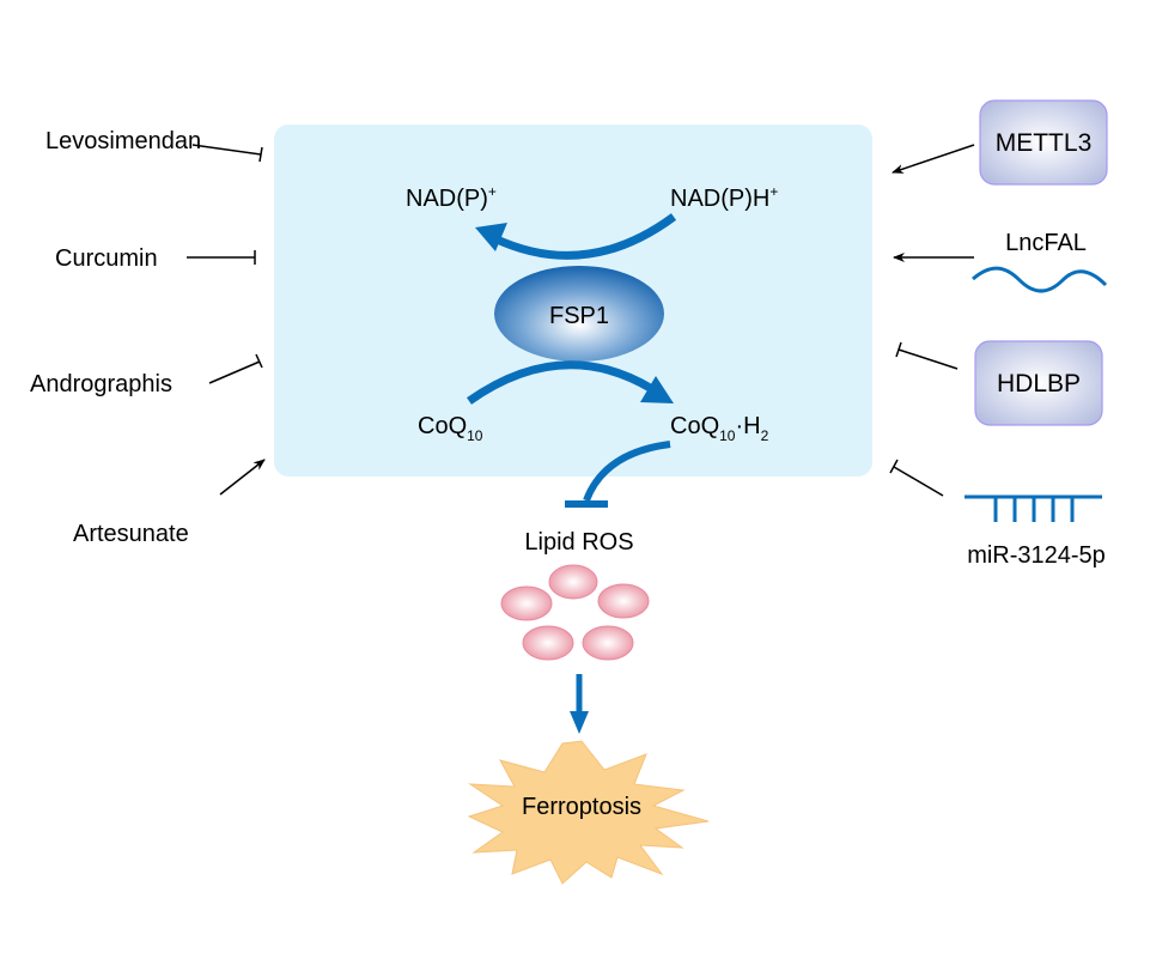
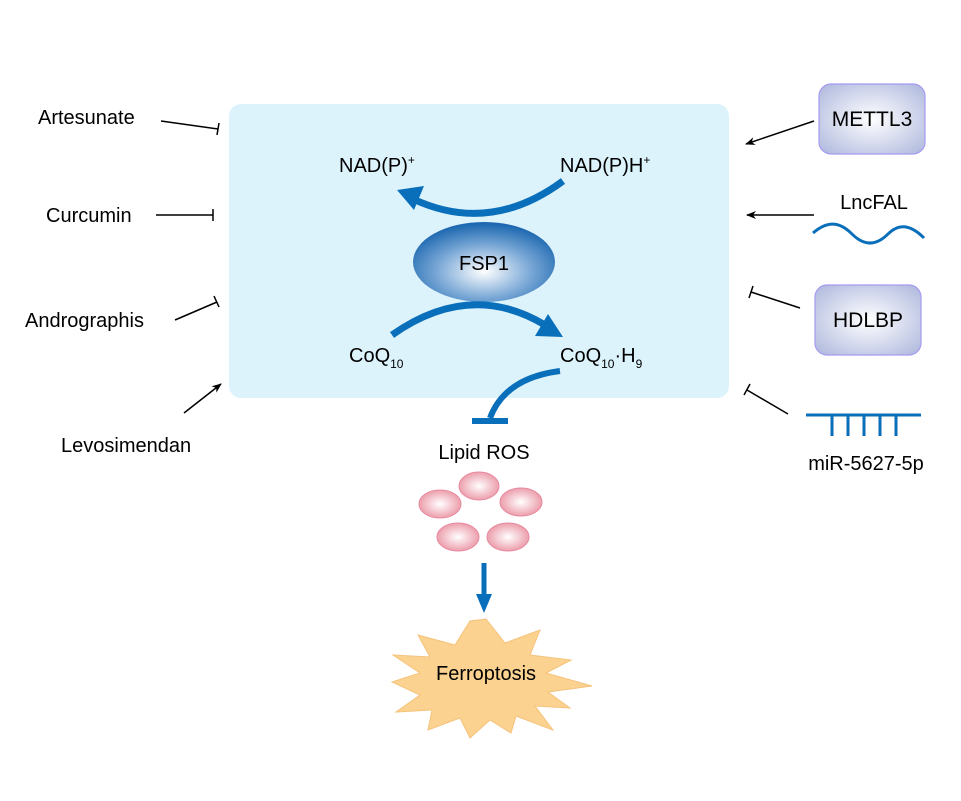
  FSP1
  NAD(P)+
  NAD(P)H+
  CoQ10
- CoQ10 ·H2
+ CoQ10 ·H9
- Levosimendan
+ Artesunate
  Curcumin
  Andrographis
- Artesunate
+ Levosimendan
  METTL3
  LncFAL
  HDLBP
- miR-3124-5p
+ miR-5627-5p
  Lipid ROS
  Ferroptosis
